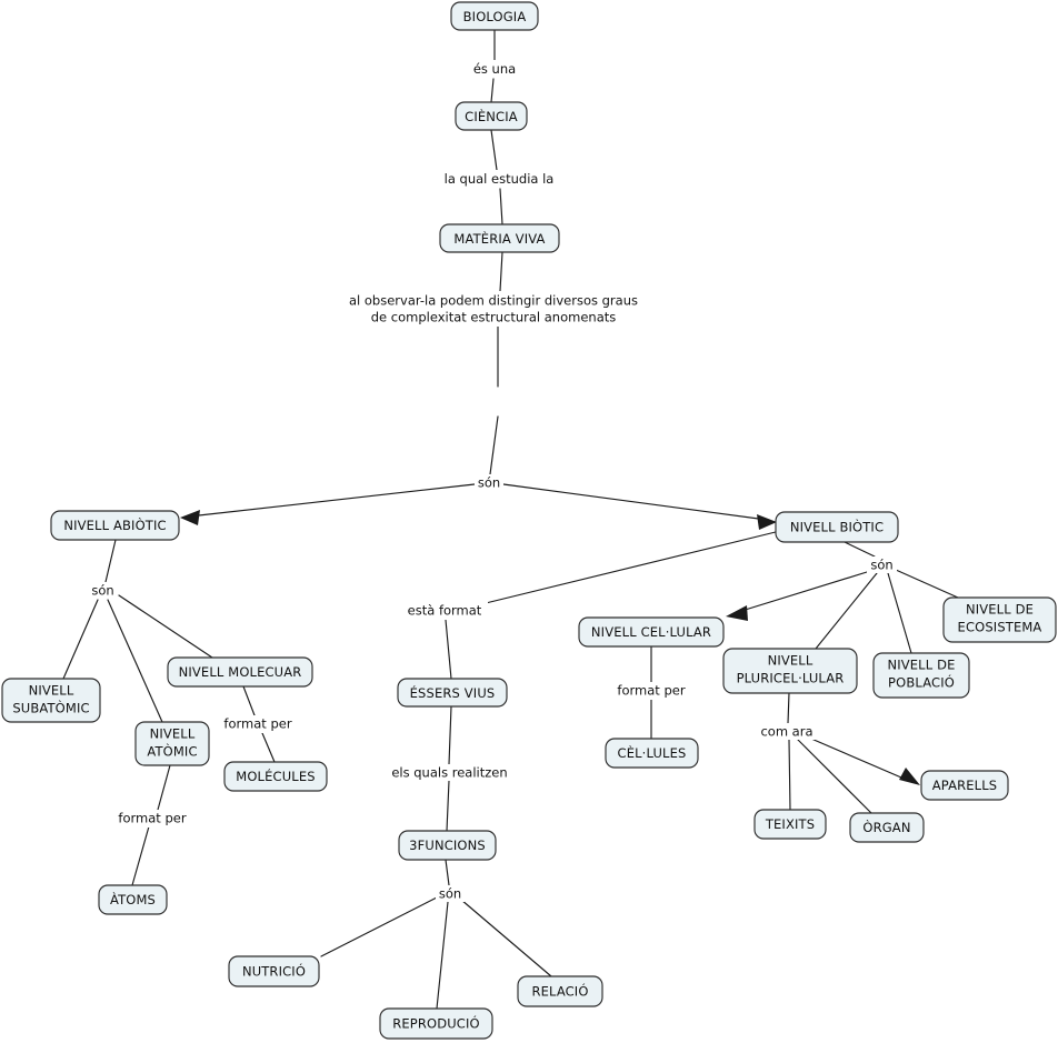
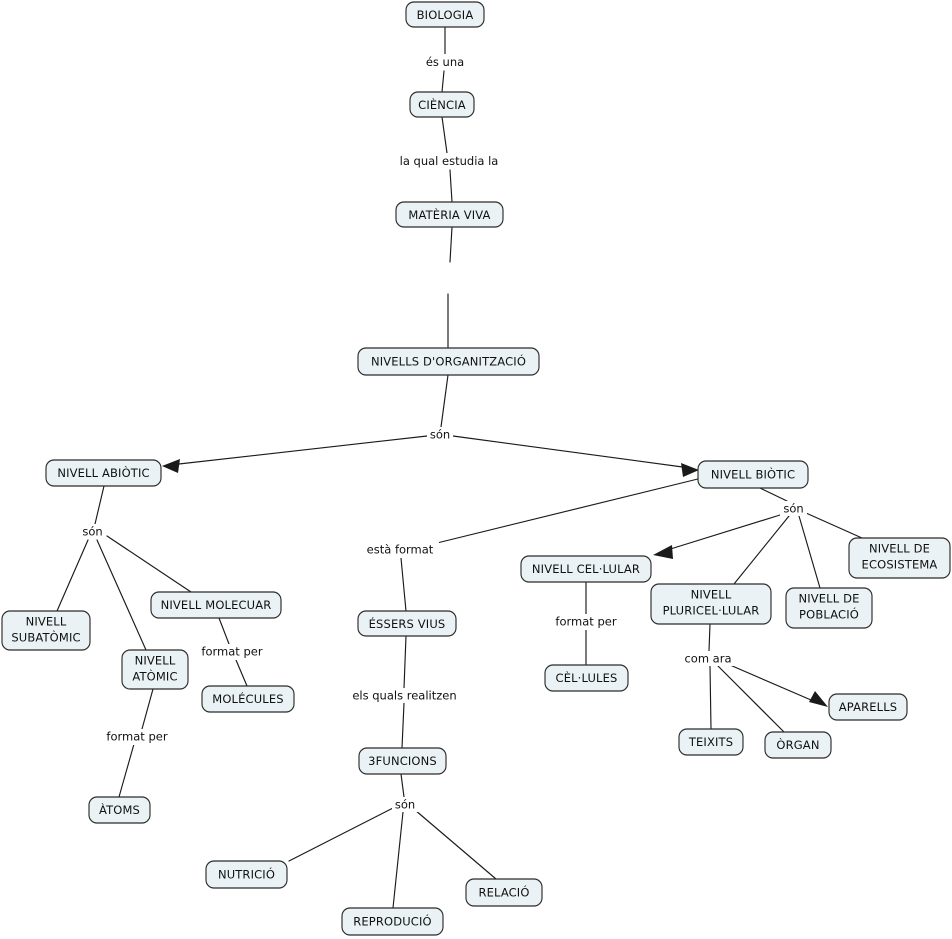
  BIOLOGIA
  CIÈNCIA
  MATÈRIA VIVA
+ NIVELLS D'ORGANITZACIÓ
  NIVELL ABIÒTIC
  NIVELL BIÒTIC
  NIVELL
  SUBATÒMIC
  NIVELL MOLECUAR
  NIVELL
  ATÒMIC
  MOLÉCULES
  ÀTOMS
  ÉSSERS VIUS
  3FUNCIONS
  NUTRICIÓ
  REPRODUCIÓ
  RELACIÓ
  NIVELL CEL·LULAR
  CÈL·LULES
  NIVELL
  PLURICEL·LULAR
  NIVELL DE
  POBLACIÓ
  NIVELL DE
  ECOSISTEMA
  TEIXITS
  ÒRGAN
  APARELLS
  és una
  la qual estudia la
- al observar-la podem distingir diversos graus
- de complexitat estructural anomenats
  són
  són
  són
  està format
  els quals realitzen
  són
  format per
  format per
  format per
  com ara
